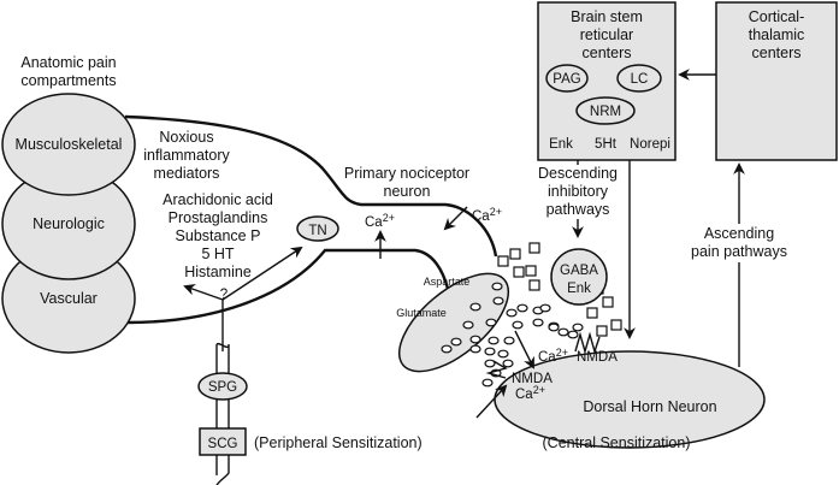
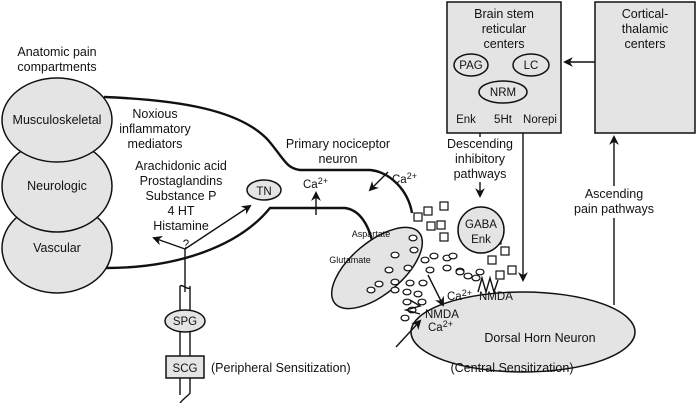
  Anatomic pain
  compartments
  Musculoskeletal
  Neurologic
  Vascular
  Noxious
  inflammatory
  mediators
  Arachidonic acid
  Prostaglandins
  Substance P
- 5 HT
+ 4 HT
  Histamine
  ?
  TN
  SPG
  SCG
  (Peripheral Sensitization)
  Primary nociceptor
  neuron
  Ca2+
  Ca2+
  Aspartate
  Glutamate
  Brain stem
  reticular
  centers
  PAG
  LC
  NRM
  Enk
  5Ht
  Norepi
  Cortical-
  thalamic
  centers
  Descending
  inhibitory
  pathways
  Ascending
  pain pathways
  GABA
  Enk
  Ca2+
  NMDA
  NMDA
  Ca2+
  Dorsal Horn Neuron
  (Central Sensitization)
